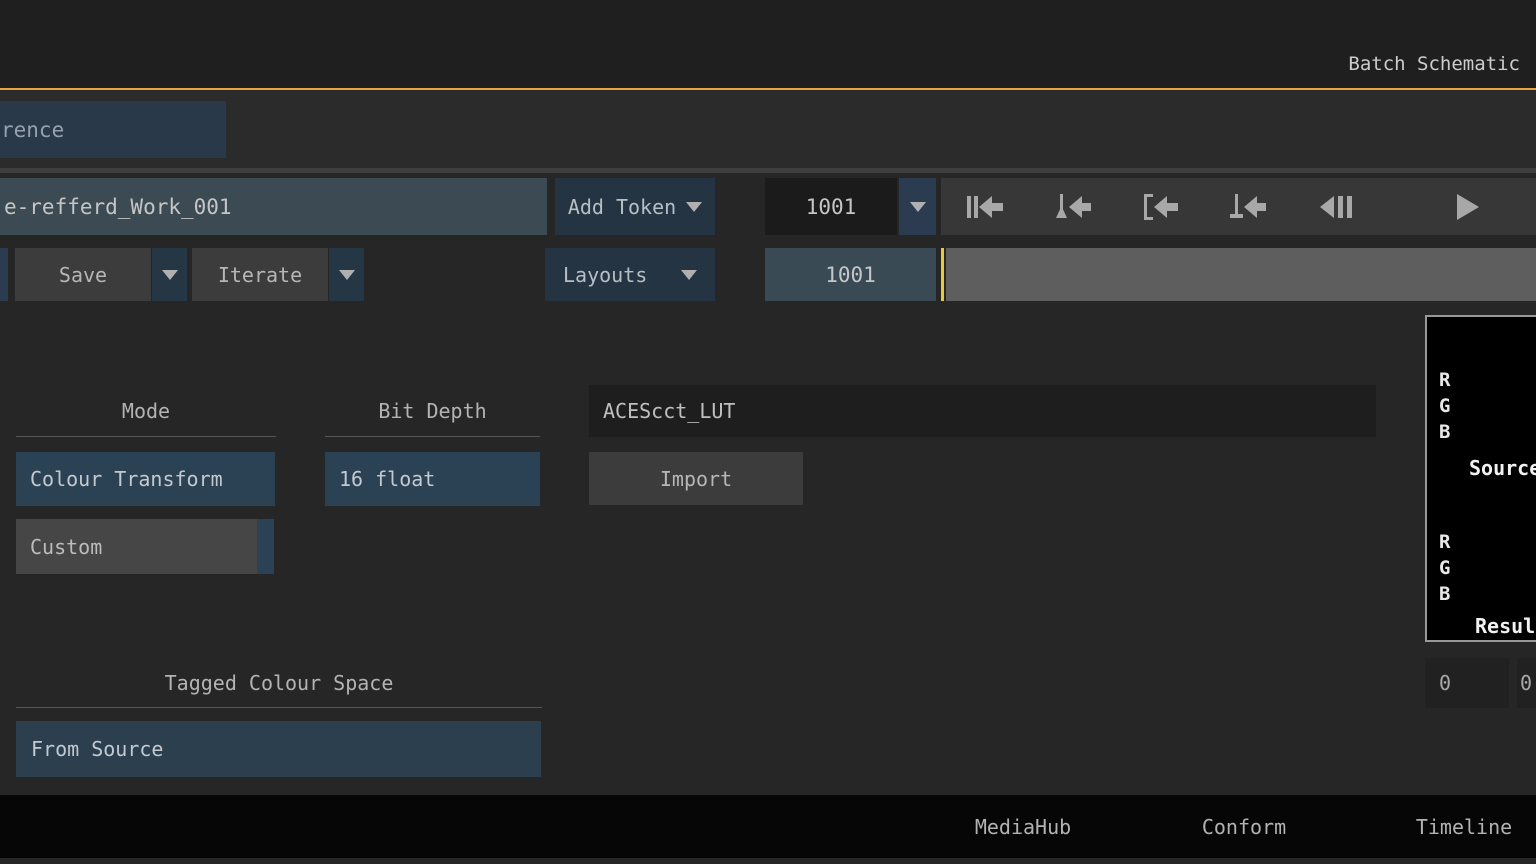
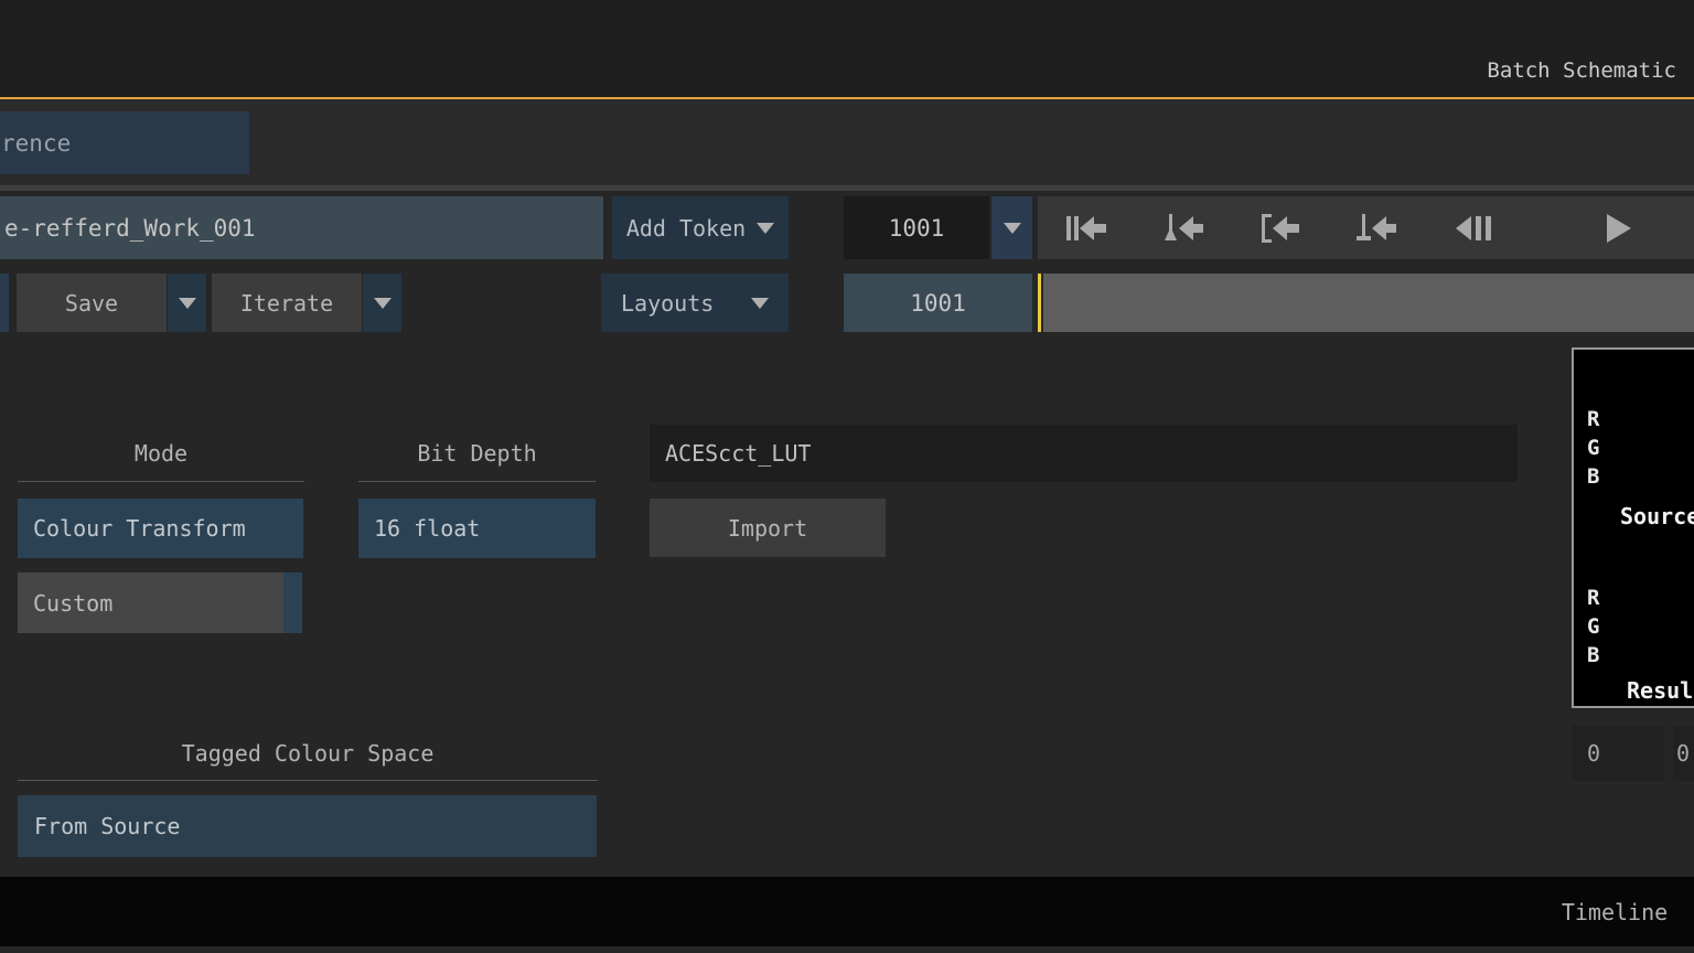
  Batch Schematic
  rence
  e-refferd_Work_001
  Add Token
  1001
  Save
  Iterate
  Layouts
  1001
  Mode
  Colour Transform
  Custom
  Bit Depth
  16 float
  ACEScct_LUT
  Import
  Tagged Colour Space
  From Source
  R
  G
  B
  Source
  R
  G
  B
  Resul
  0
  0
- MediaHub
- Conform
  Timeline
